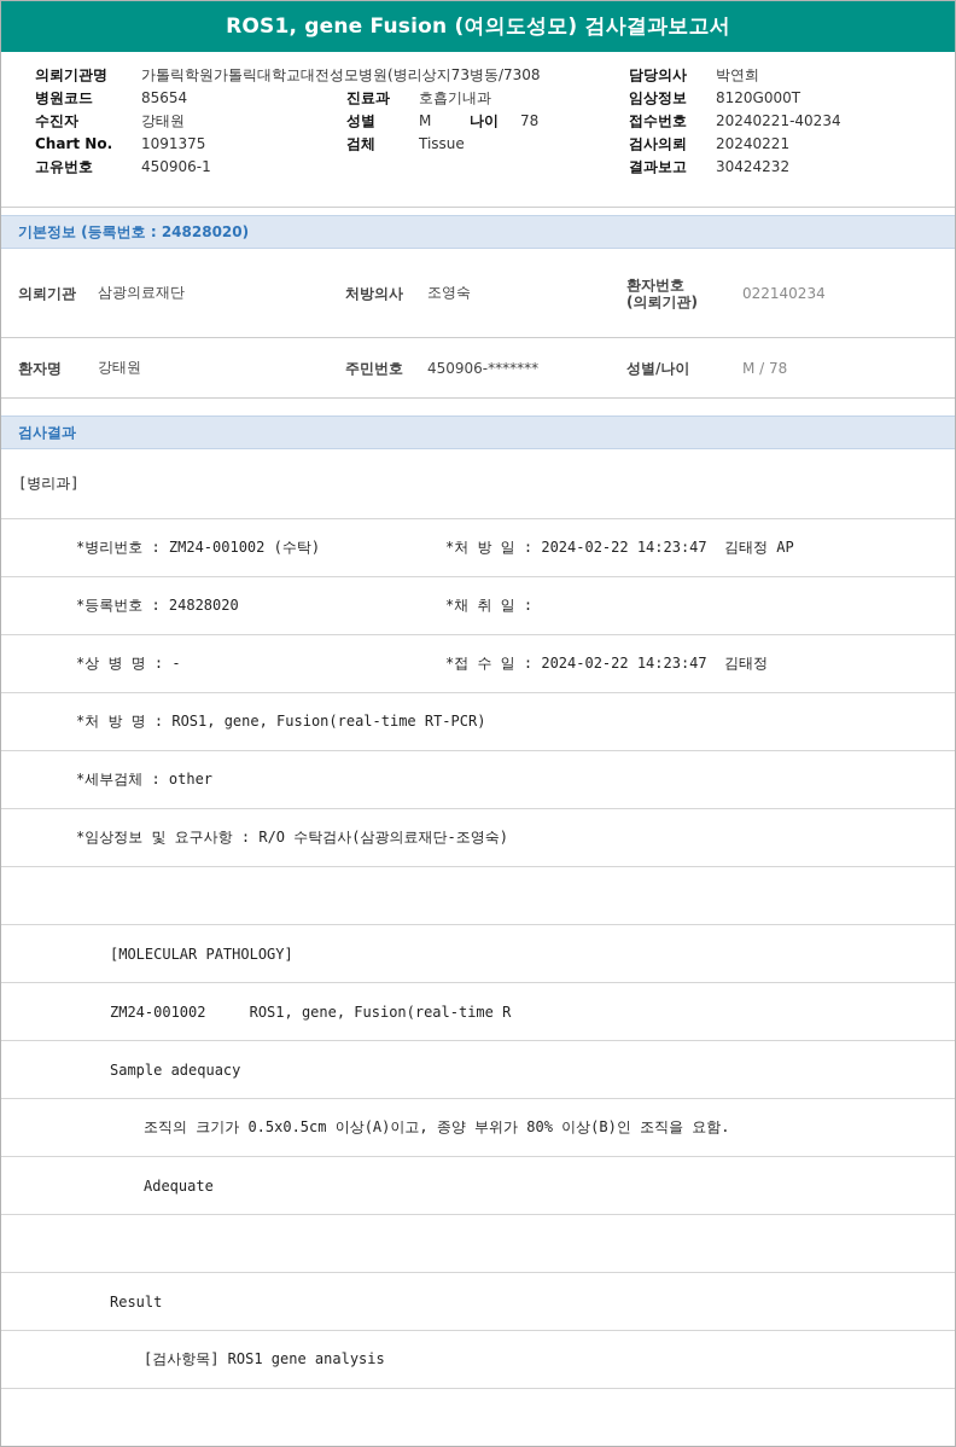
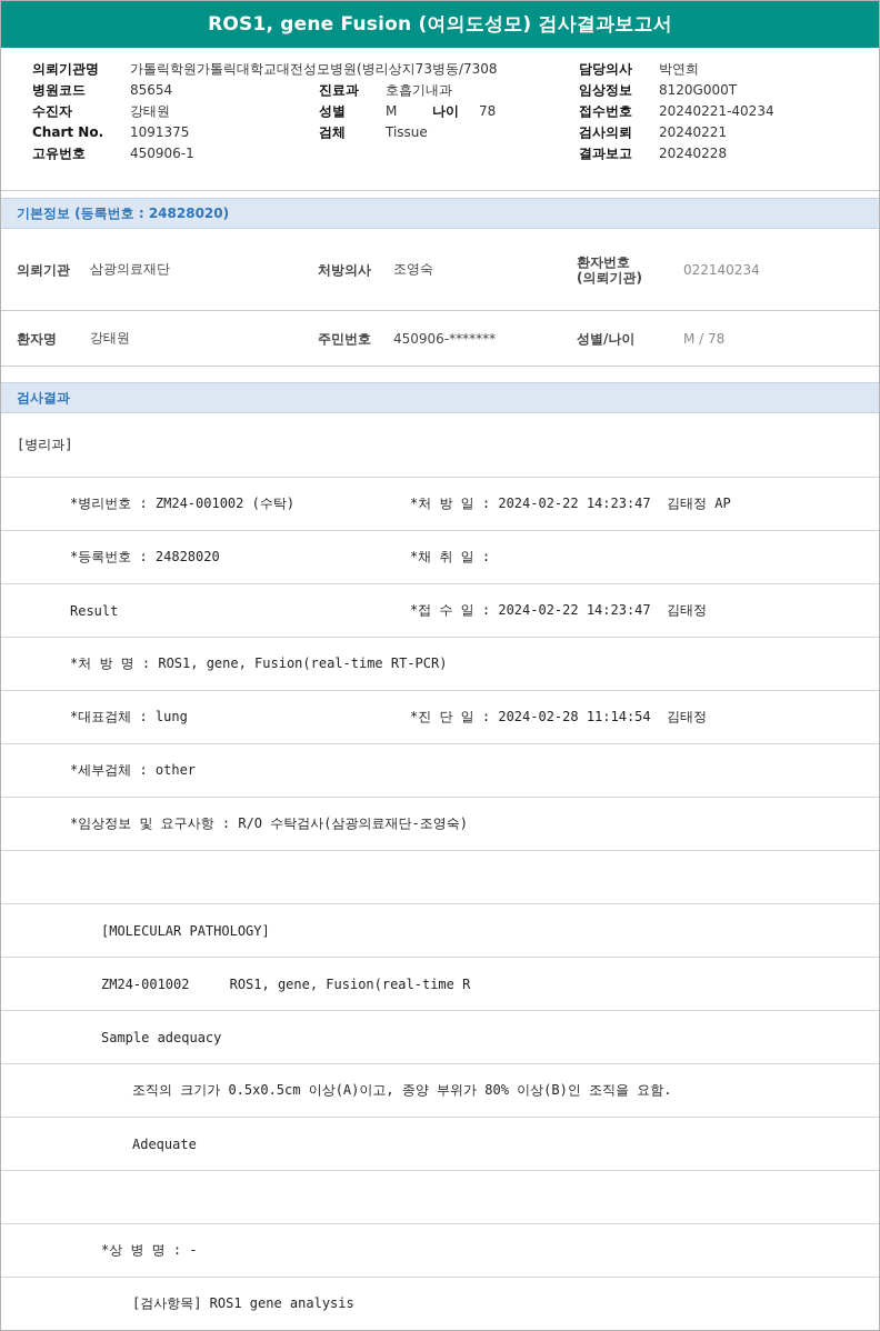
  ROS1, gene Fusion (여의도성모) 검사결과보고서
  의뢰기관명
  가톨릭학원가톨릭대학교대전성모병원(병리상지73병동/7308
  담당의사
  박연희
  병원코드
  85654
  진료과
  호흡기내과
  임상정보
  8120G000T
  수진자
  강태원
  성별
  M 나이 78
  접수번호
  20240221-40234
  Chart No.
  1091375
  검체
  Tissue
  검사의뢰
  20240221
  고유번호
  450906-1
  결과보고
- 30424232
+ 20240228
  기본정보 (등록번호 : 24828020)
  의뢰기관
  삼광의료재단
  처방의사
  조영숙
  환자번호
  (의뢰기관)
  022140234
  환자명
  강태원
  주민번호
  450906-*******
  성별/나이
  M / 78
  검사결과
  [병리과]
  *병리번호 : ZM24-001002 (수탁)
  *처 방 일 : 2024-02-22 14:23:47 김태정 AP
  *등록번호 : 24828020
  *채 취 일 :
- *상 병 명 : -
+ Result
  *접 수 일 : 2024-02-22 14:23:47 김태정
  *처 방 명 : ROS1, gene, Fusion(real-time RT-PCR)
+ *대표검체 : lung
+ *진 단 일 : 2024-02-28 11:14:54 김태정
  *세부검체 : other
  *임상정보 및 요구사항 : R/O 수탁검사(삼광의료재단-조영숙)
  [MOLECULAR PATHOLOGY]
  ZM24-001002 ROS1, gene, Fusion(real-time R
  Sample adequacy
  조직의 크기가 0.5x0.5cm 이상(A)이고, 종양 부위가 80% 이상(B)인 조직을 요함.
  Adequate
- Result
+ *상 병 명 : -
  [검사항목] ROS1 gene analysis
